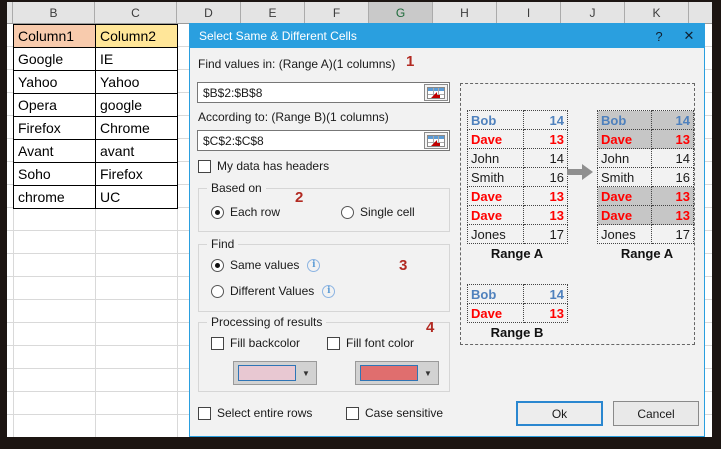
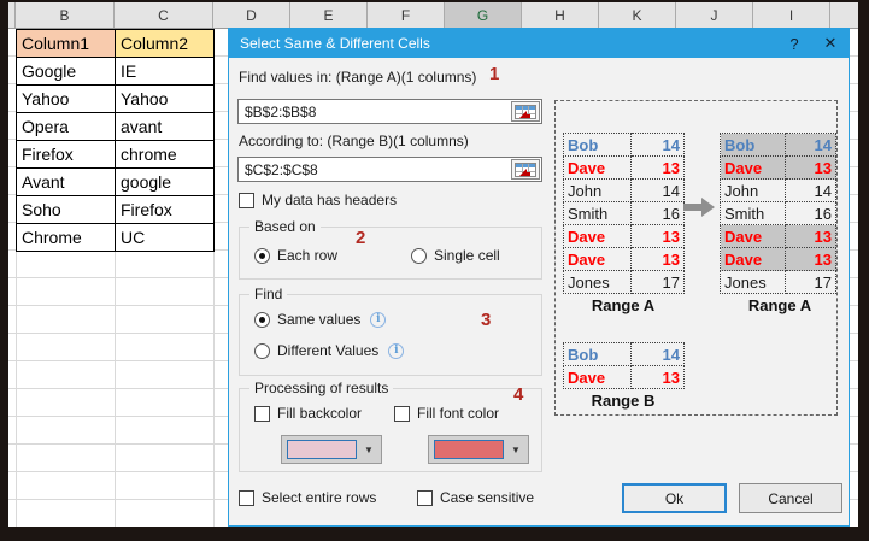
  B
  C
  D
  E
  F
  G
  H
- I
+ K
  J
- K
+ I
  Column1	Column2
  Google	IE
  Yahoo	Yahoo
- Opera	google
+ Opera	avant
- Firefox	Chrome
+ Firefox	chrome
- Avant	avant
+ Avant	google
  Soho	Firefox
- chrome	UC
+ Chrome	UC
  Select Same & Different Cells
  ?
  ✕
  Find values in: (Range A)(1 columns)
  1
  $B$2:$B$8
  According to: (Range B)(1 columns)
  $C$2:$C$8
  My data has headers
  Based on
  2
  Each row
  Single cell
  Find
  3
  Same values
  i
  Different Values
  i
  Processing of results
  4
  Fill backcolor
  Fill font color
  ▼
  ▼
  Select entire rows
  Case sensitive
  Ok
  Cancel
  Bob	14
  Dave	13
  John	14
  Smith	16
  Dave	13
  Dave	13
  Jones	17
  Bob	14
  Dave	13
  John	14
  Smith	16
  Dave	13
  Dave	13
  Jones	17
  Range A
  Range A
  Bob	14
  Dave	13
  Range B
